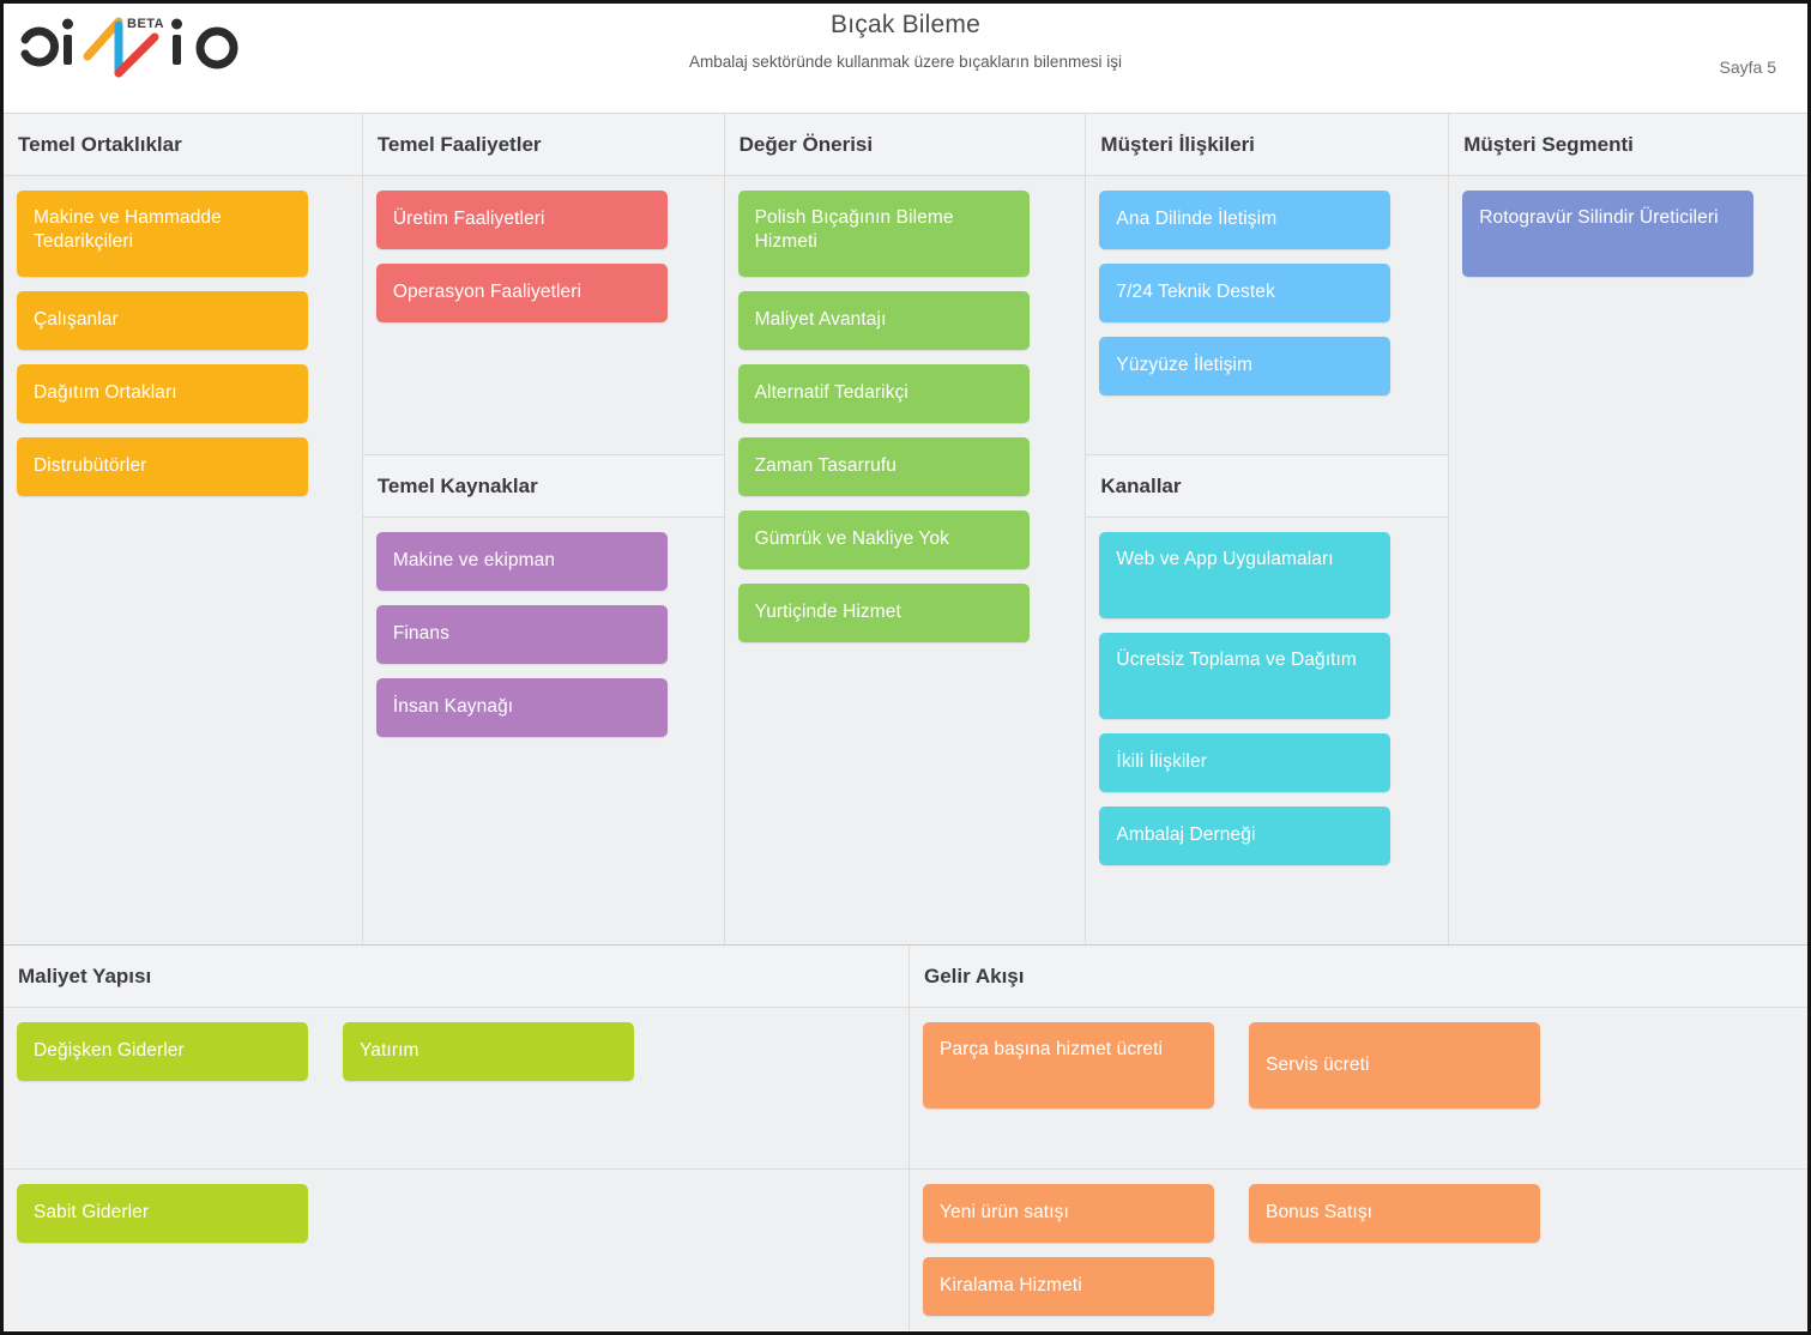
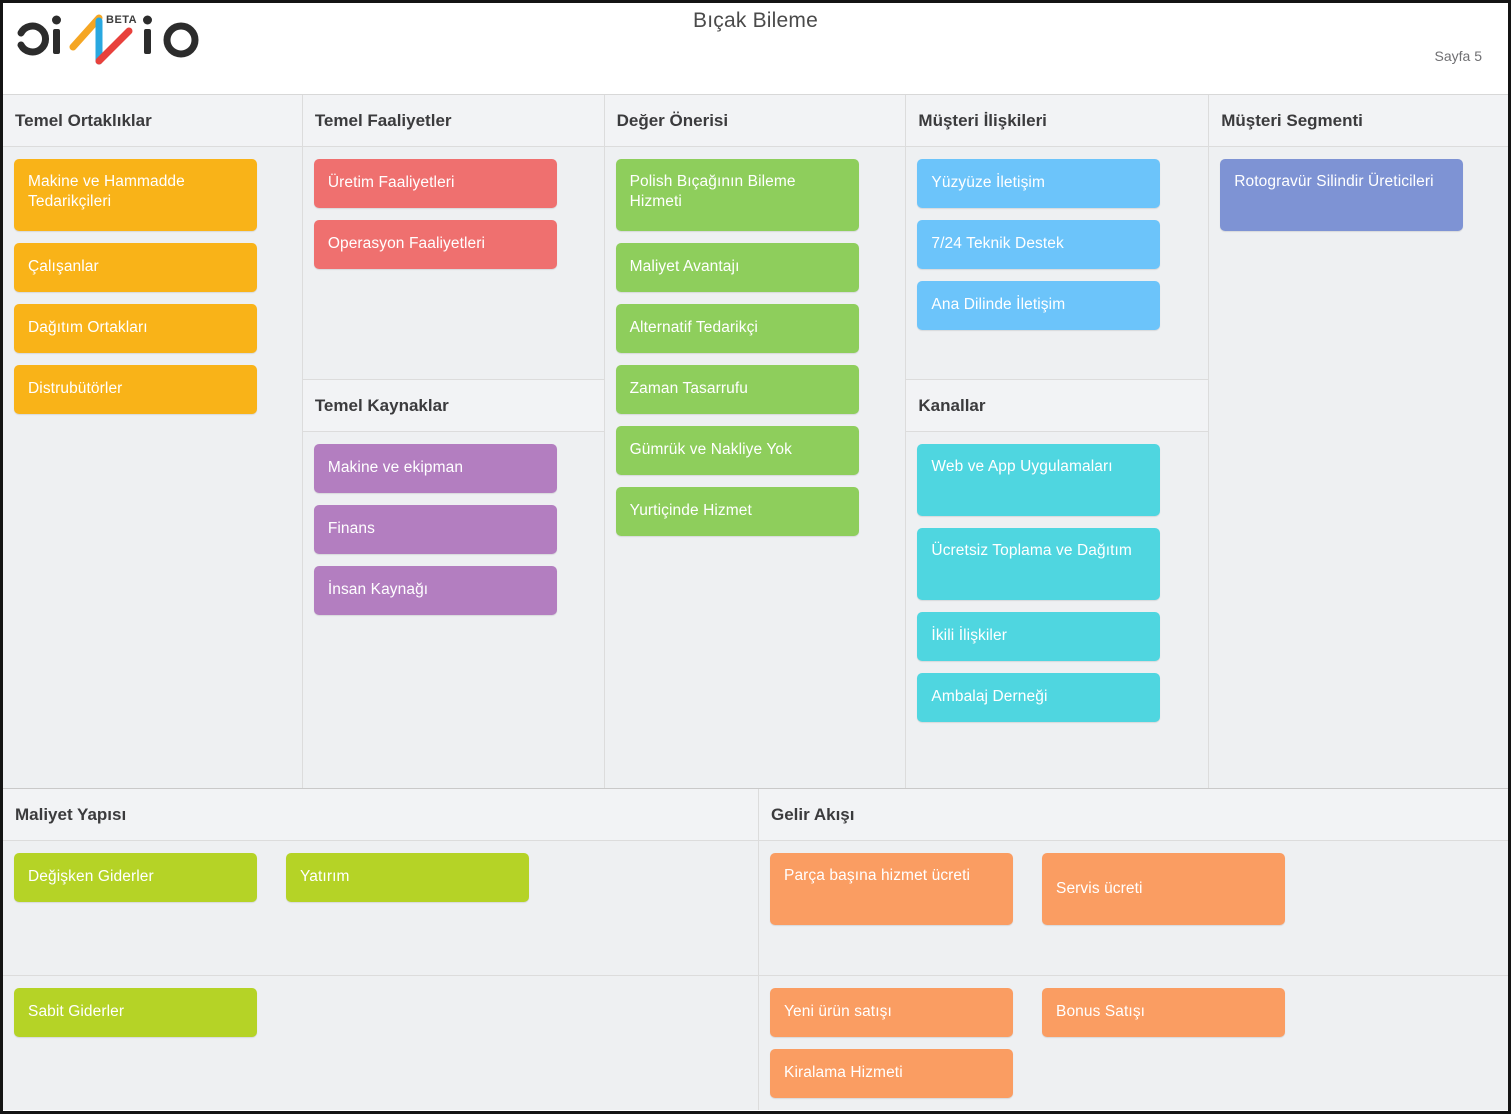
  BETA
  Bıçak Bileme
- Ambalaj sektöründe kullanmak üzere bıçakların bilenmesi işi
  Sayfa 5
  Temel Ortaklıklar
  Makine ve Hammadde Tedarikçileri
  Çalışanlar
  Dağıtım Ortakları
  Distrubütörler
  Temel Faaliyetler
  Üretim Faaliyetleri
  Operasyon Faaliyetleri
  Temel Kaynaklar
  Makine ve ekipman
  Finans
  İnsan Kaynağı
  Değer Önerisi
  Polish Bıçağının Bileme Hizmeti
  Maliyet Avantajı
  Alternatif Tedarikçi
  Zaman Tasarrufu
  Gümrük ve Nakliye Yok
  Yurtiçinde Hizmet
  Müşteri İlişkileri
- Ana Dilinde İletişim
+ Yüzyüze İletişim
  7/24 Teknik Destek
- Yüzyüze İletişim
+ Ana Dilinde İletişim
  Kanallar
  Web ve App Uygulamaları
  Ücretsiz Toplama ve Dağıtım
  İkili İlişkiler
  Ambalaj Derneği
  Müşteri Segmenti
  Rotogravür Silindir Üreticileri
  Maliyet Yapısı
  Değişken Giderler
  Yatırım
  Sabit Giderler
  Gelir Akışı
  Parça başına hizmet ücreti
  Servis ücreti
  Yeni ürün satışı
  Bonus Satışı
  Kiralama Hizmeti
